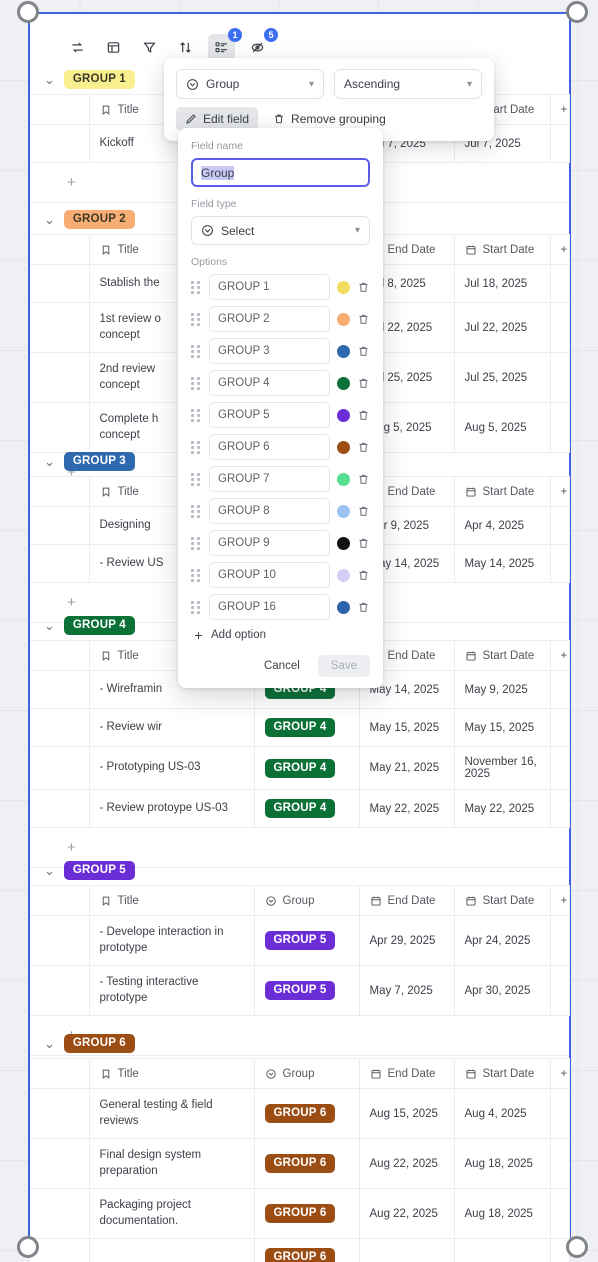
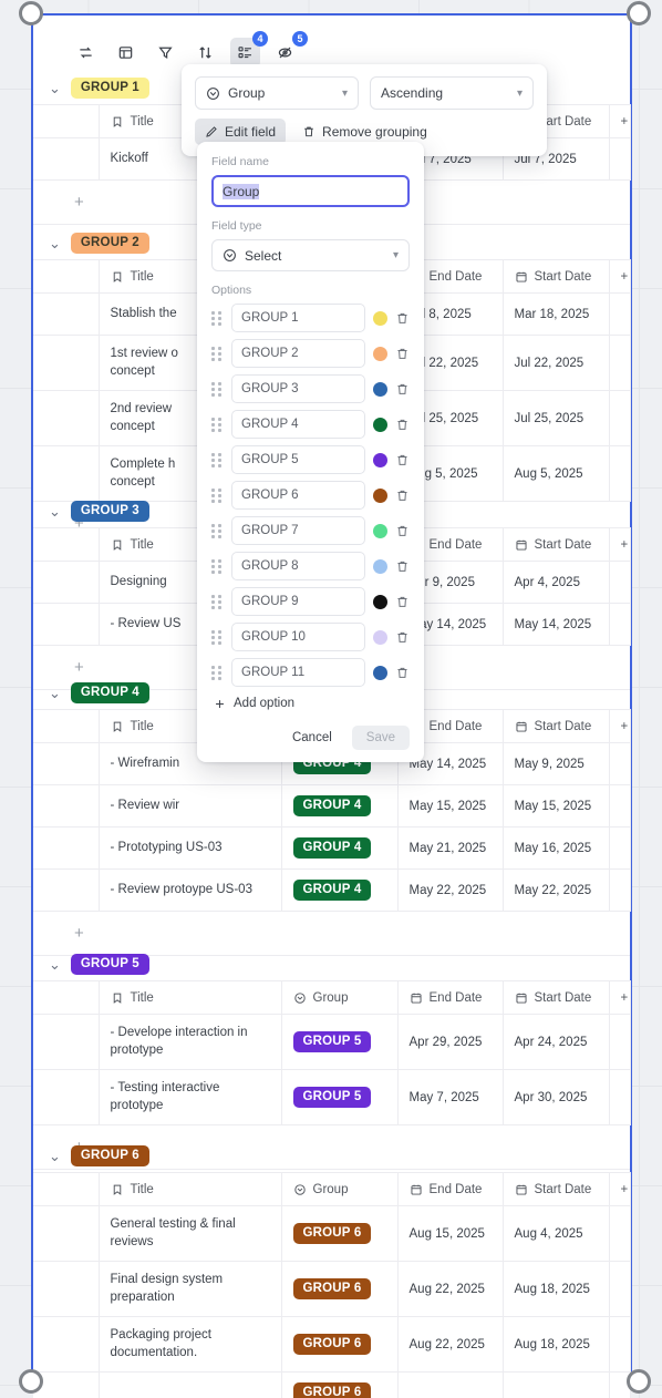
- 1
+ 4
  5
  ⌄
  GROUP 1
  	Kickoff		7, 2025	Jul 7, 2025
  +
  ⌄
  GROUP 2
  	Title		End Date	Start Date	+
- 	Stablish the		8, 2025	Jul 18, 2025
+ 	Stablish the		8, 2025	Mar 18, 2025
  	1st review oconcept		22, 2025	Jul 22, 2025
  	2nd reviewconcept		25, 2025	Jul 25, 2025
  	Complete hconcept		g 5, 2025	Aug 5, 2025
  +
  ⌄
  GROUP 3
  	Title		End Date	Start Date	+
  	Designing		r 9, 2025	Apr 4, 2025
  	- Review US		y 14, 2025	May 14, 2025
  +
  ⌄
  GROUP 4
  	Title		End Date	Start Date	+
  	- Wireframin	GROUP 4	May 14, 2025	May 9, 2025
  	- Review wir	GROUP 4	May 15, 2025	May 15, 2025
- 	- Prototyping US-03	GROUP 4	May 21, 2025	November 16, 2025
+ 	- Prototyping US-03	GROUP 4	May 21, 2025	May 16, 2025
  	- Review protoype US-03	GROUP 4	May 22, 2025	May 22, 2025
  +
  ⌄
  GROUP 5
  	Title	Group	End Date	Start Date	+
  	- Develope interaction inprototype	GROUP 5	Apr 29, 2025	Apr 24, 2025
  	- Testing interactive prototype	GROUP 5	May 7, 2025	Apr 30, 2025
  ⌄
  GROUP 6
  	Title	Group	End Date	Start Date	+
- 	General testing & field reviews	GROUP 6	Aug 15, 2025	Aug 4, 2025
+ 	General testing & final reviews	GROUP 6	Aug 15, 2025	Aug 4, 2025
  	Final design systempreparation	GROUP 6	Aug 22, 2025	Aug 18, 2025
  	Packaging projectdocumentation.	GROUP 6	Aug 22, 2025	Aug 18, 2025
  		GROUP 6
  Group
  ▾
  Ascending
  ▾
  Edit field
  Remove grouping
  Field name
  Group
  Field type
  Select
  ▾
  Options
  GROUP 1
  GROUP 2
  GROUP 3
  GROUP 4
  GROUP 5
  GROUP 6
  GROUP 7
  GROUP 8
  GROUP 9
  GROUP 10
- GROUP 16
+ GROUP 11
  Add option
  Cancel
  Save
